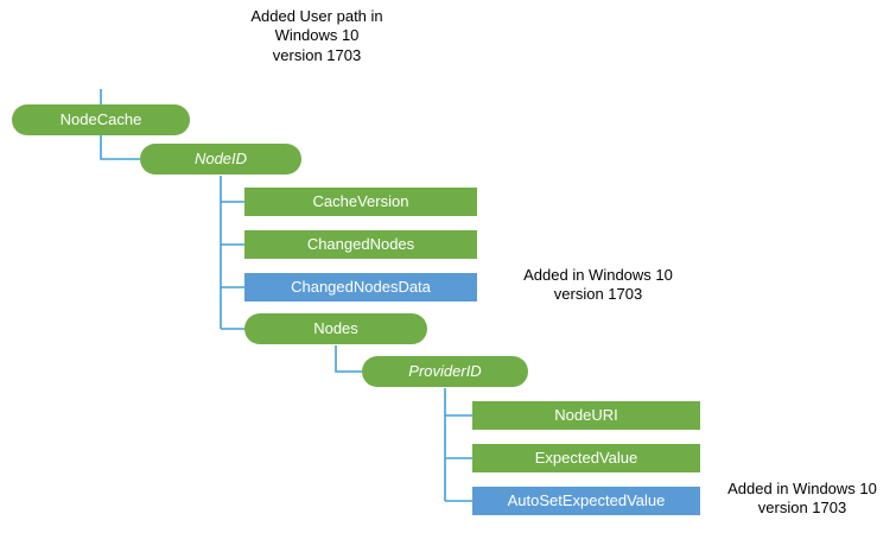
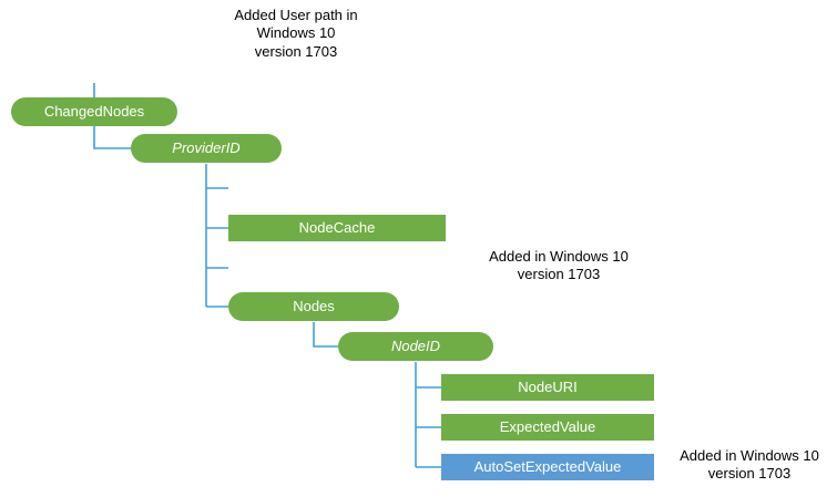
- NodeCache
+ ChangedNodes
- NodeID
+ ProviderID
- CacheVersion
- ChangedNodes
+ NodeCache
- ChangedNodesData
  Nodes
- ProviderID
+ NodeID
  NodeURI
  ExpectedValue
  AutoSetExpectedValue
  Added User path in
  Windows 10
  version 1703
  Added in Windows 10
  version 1703
  Added in Windows 10
  version 1703
